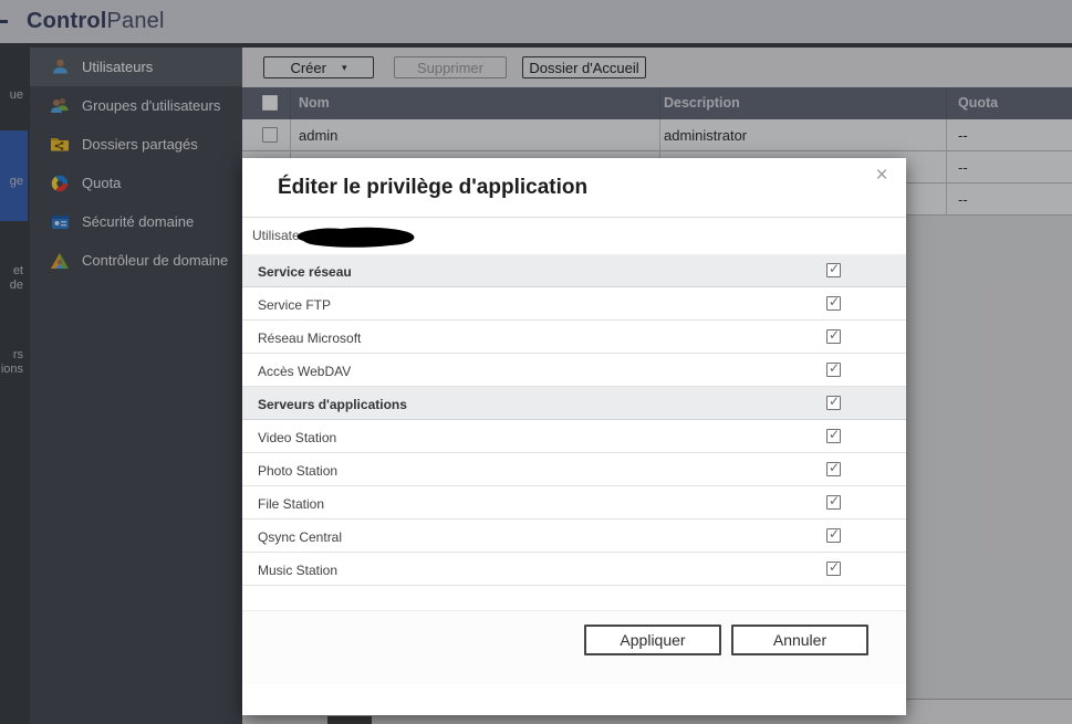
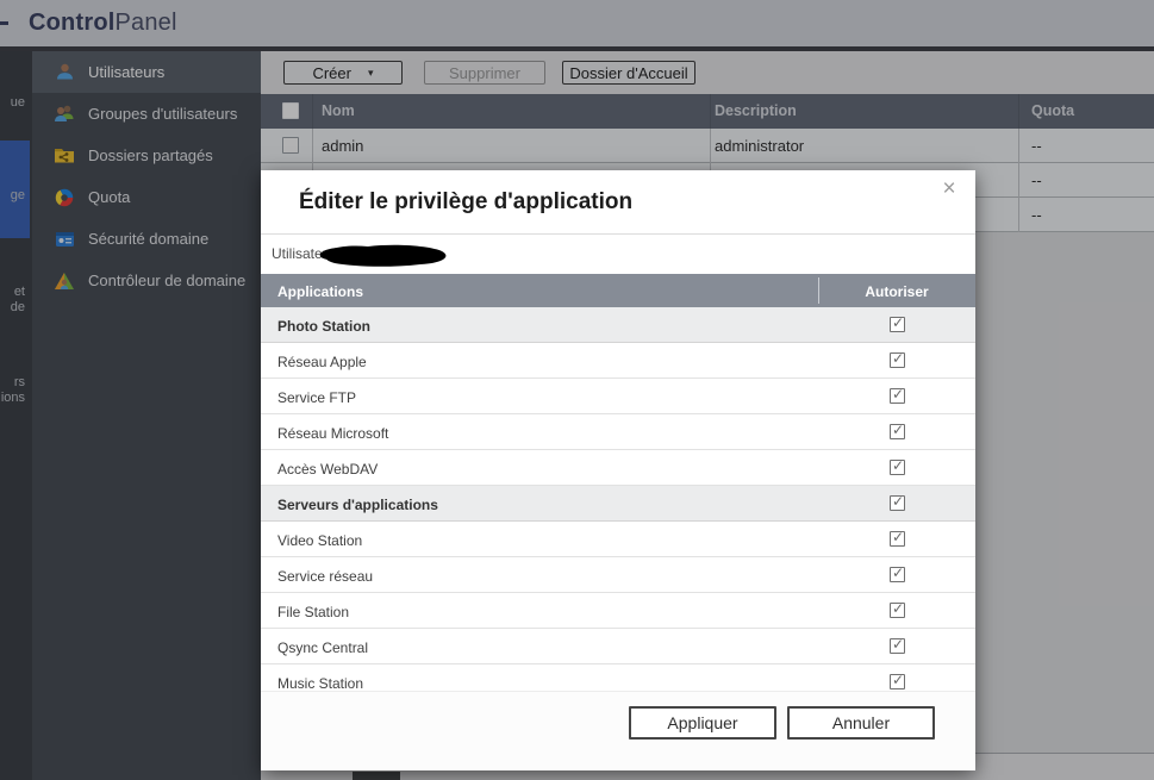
  ControlPanel
  ue
  ge
  et
  de
  rs
  ions
  Utilisateurs
  Groupes d'utilisateurs
  Dossiers partagés
  Quota
  Sécurité domaine
  Contrôleur de domaine
  Créer
  ▾
  Supprimer
  Dossier d'Accueil
  Nom
  Description
  Quota
  admin
  administrator
  --
  --
  --
  Éditer le privilège d'application
  ×
+ Applications
+ Autoriser
- Service réseau
+ Photo Station
+ Réseau Apple
  Service FTP
  Réseau Microsoft
  Accès WebDAV
  Serveurs d'applications
  Video Station
- Photo Station
+ Service réseau
  File Station
  Qsync Central
  Music Station
  Appliquer
  Annuler
